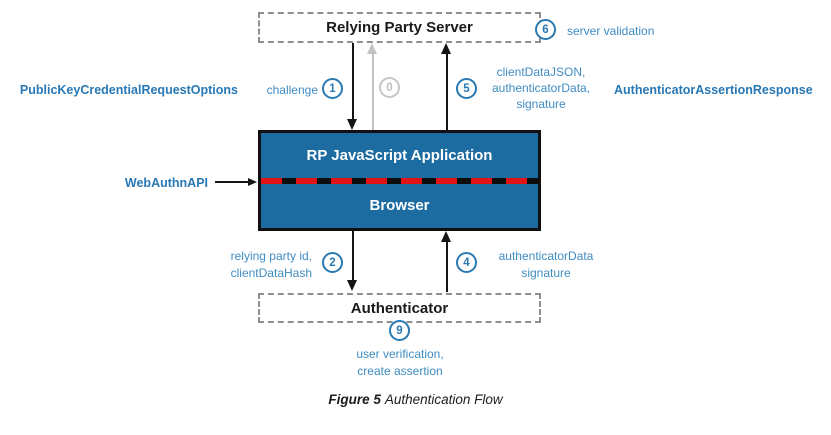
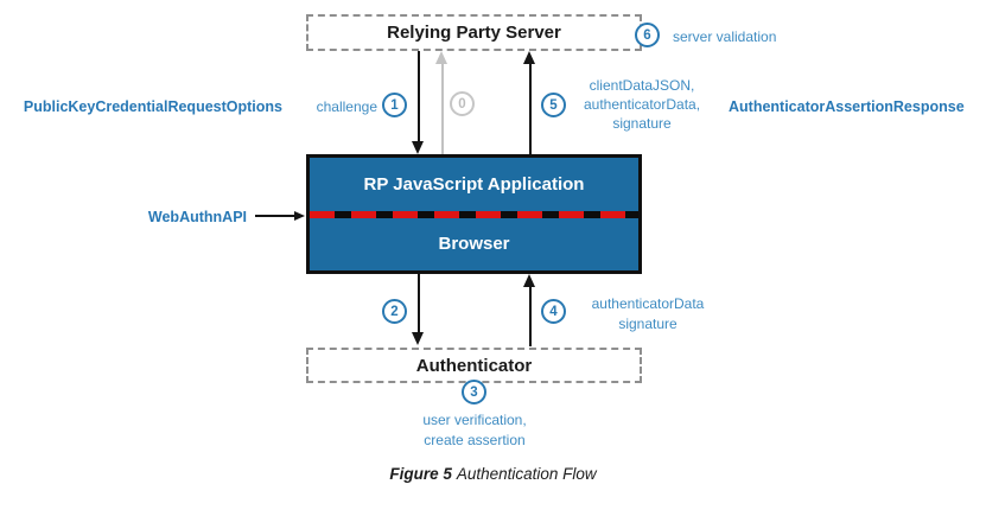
  Relying Party Server
  6
  server validation
  PublicKeyCredentialRequestOptions
  challenge
  1
  0
  5
  clientDataJSON,
  authenticatorData,
  signature
  AuthenticatorAssertionResponse
  RP JavaScript Application
  Browser
  WebAuthnAPI
- relying party id,
- clientDataHash
  2
  4
  authenticatorData
  signature
  Authenticator
- 9
+ 3
  user verification,
  create assertion
  Figure 5 Authentication Flow
